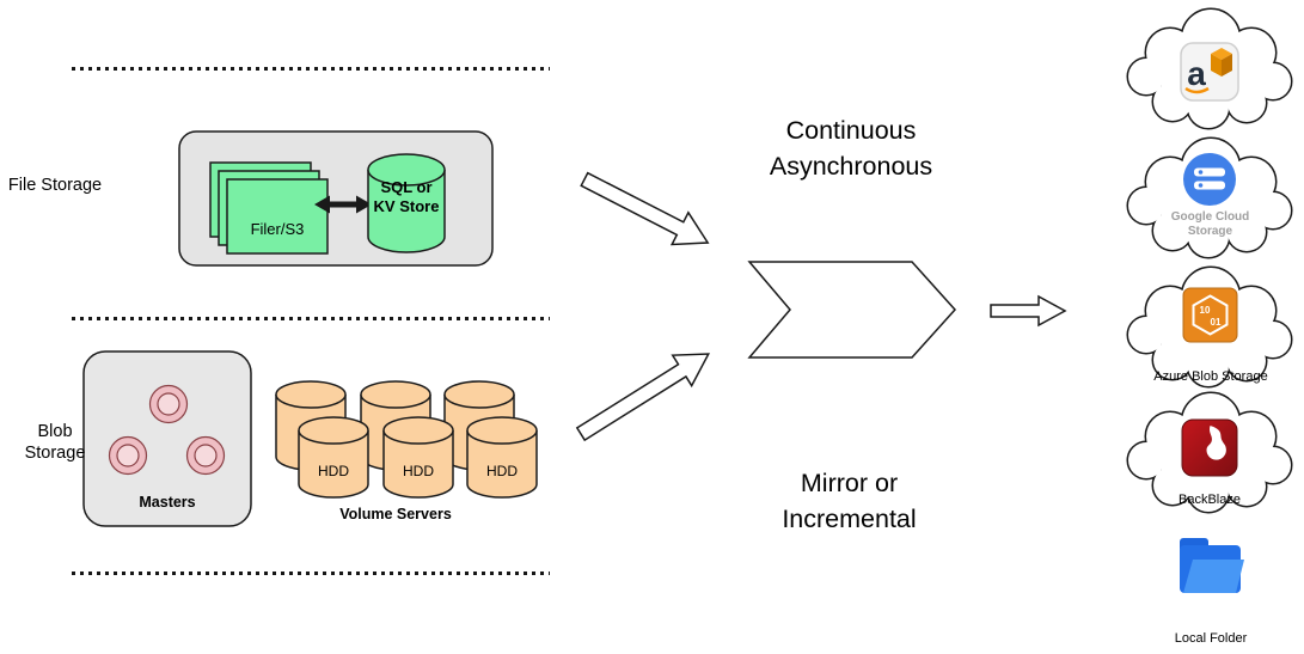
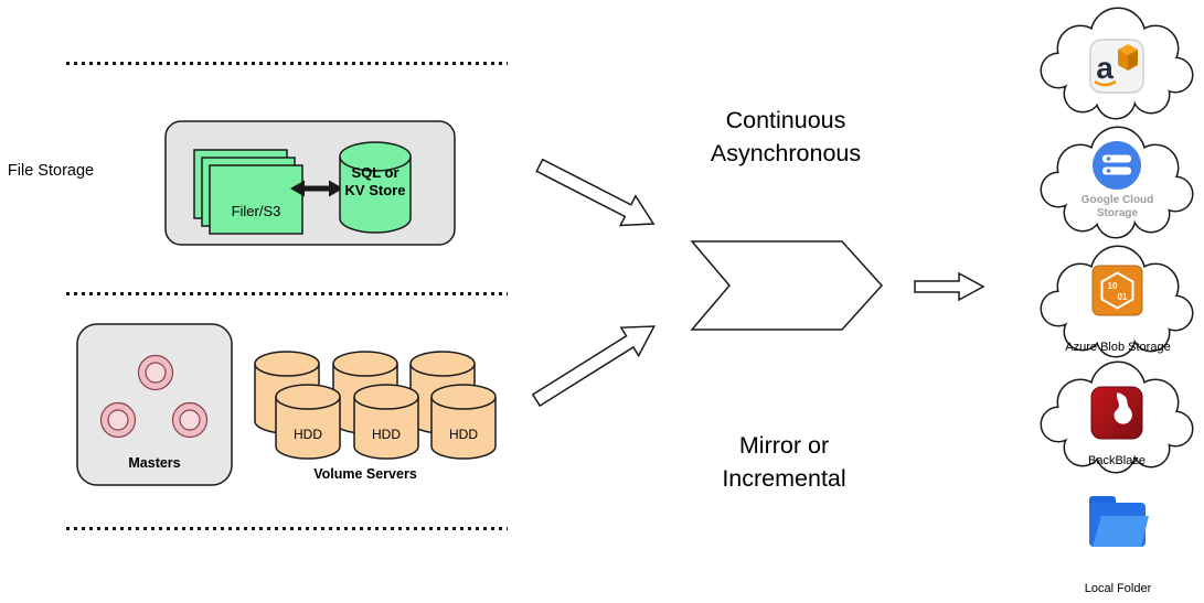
  a
  10
  01
  File Storage
  Filer/S3
  SQL or KV Store
- Blob Storage
  Masters
  HDD
  HDD
  HDD
  Volume Servers
  Continuous Asynchronous
  Mirror or Incremental
  Google Cloud Storage
  Azure Blob Storage
  BackBlaze
  Local Folder
